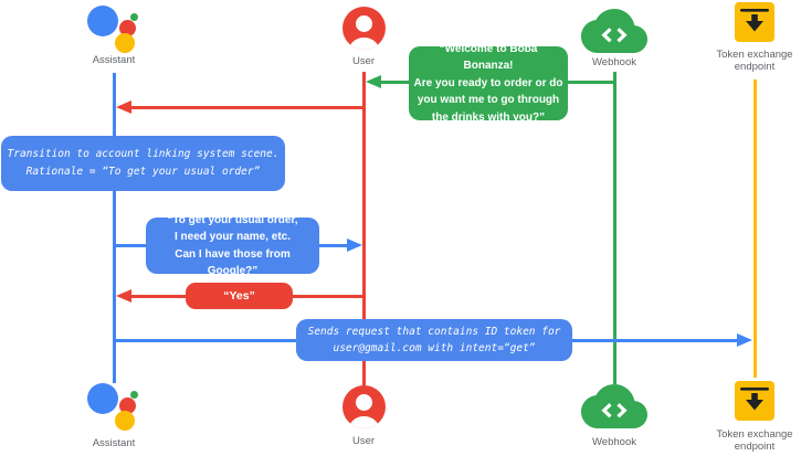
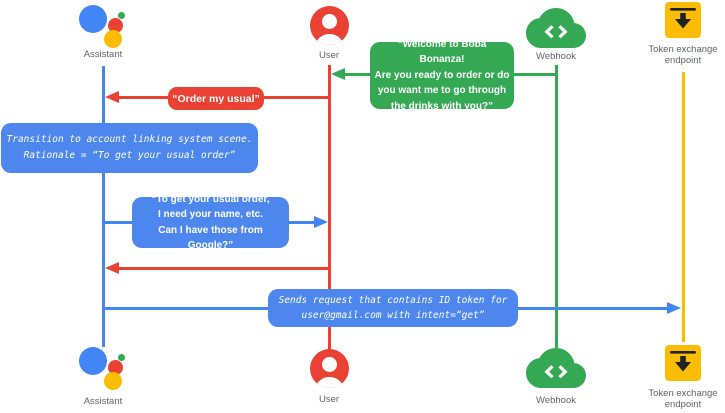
  “Welcome to Boba Bonanza!
  Are you ready to order or do
  you want me to go through
  the drinks with you?”
+ “Order my usual”
  Transition to account linking system scene.
  Rationale = “To get your usual order”
  “To get your usual order,
  I need your name, etc.
  Can I have those from Google?”
- “Yes”
  Sends request that contains ID token for
  user@gmail.com with intent=“get”
  Assistant
  User
  Webhook
  Token exchange
  endpoint
  Assistant
  User
  Webhook
  Token exchange
  endpoint
